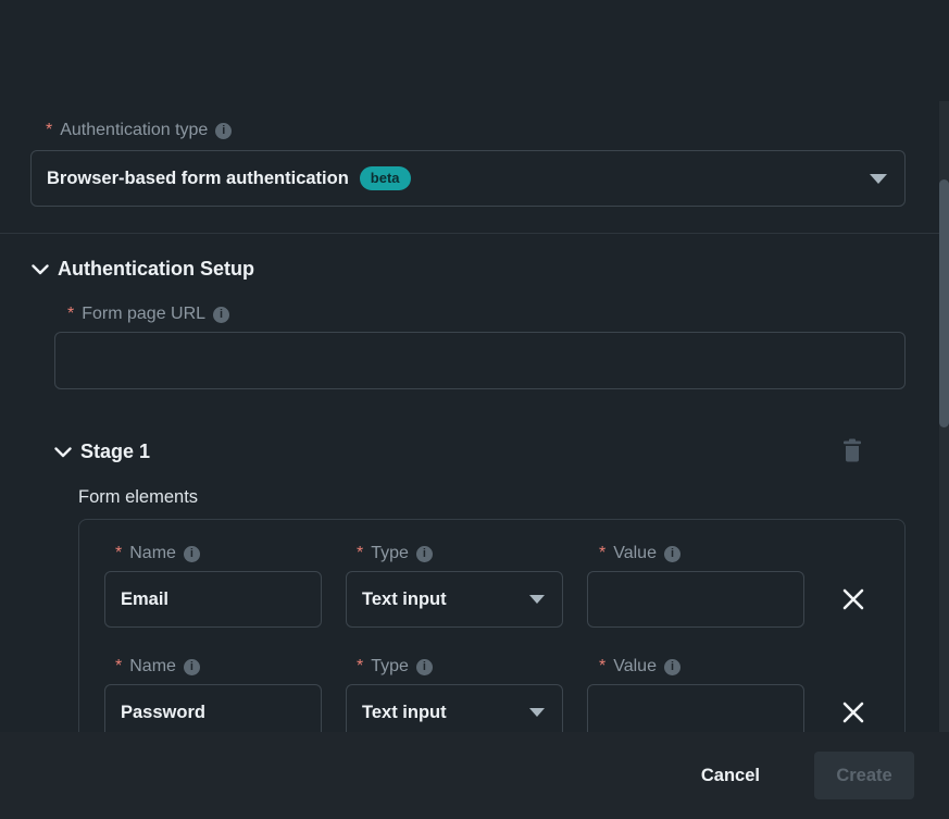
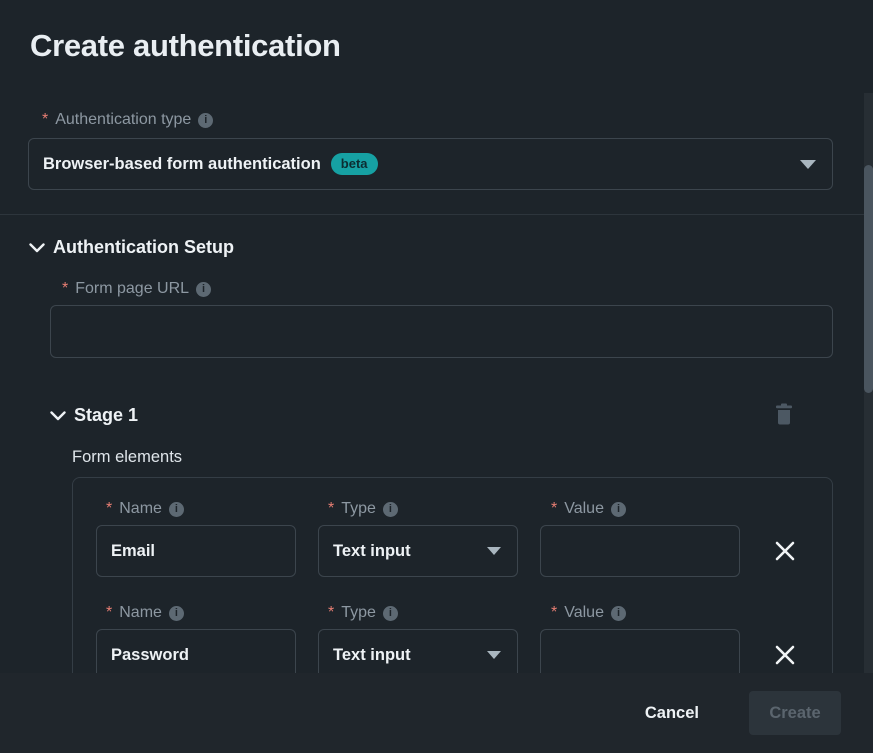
+ Create authentication
  *
  Authentication type
  i
  Browser-based form authentication
  beta
  Authentication Setup
  *
  Form page URL
  i
  Stage 1
  Form elements
  *
  Name
  i
  *
  Type
  i
  *
  Value
  i
  Email
  Text input
  *
  Name
  i
  *
  Type
  i
  *
  Value
  i
  Password
  Text input
  Cancel
  Create
